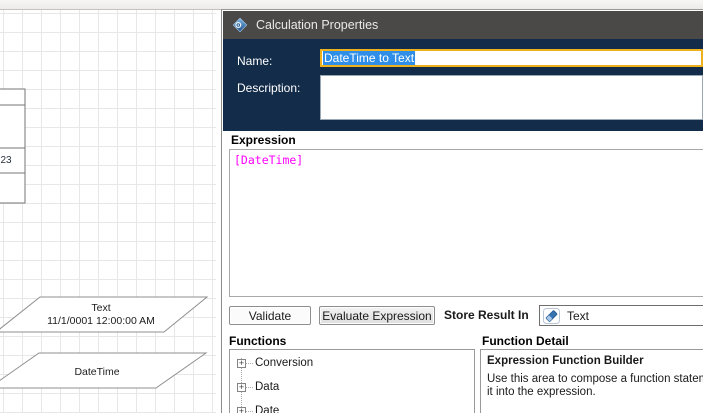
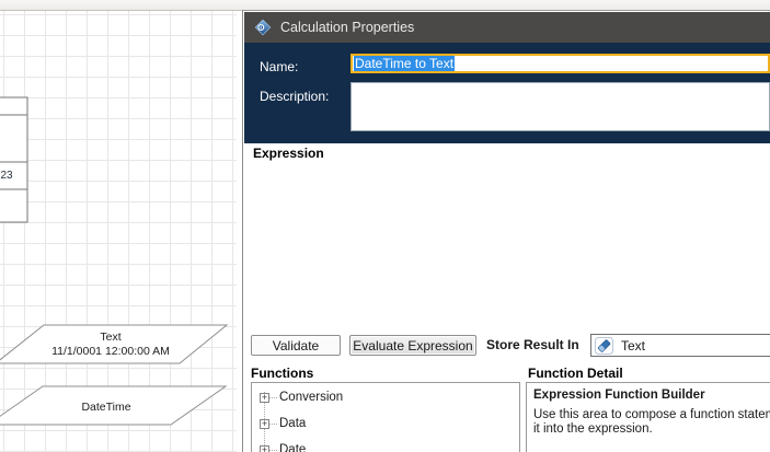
  23
  Text
  11/1/0001 12:00:00 AM
  DateTime
  Calculation Properties
  Name:
  DateTime to Text
  Description:
  Expression
- [DateTime]
  Validate
  Evaluate Expression
  Store Result In
  Text
  Functions
  +
  Conversion
  +
  Data
  +
  Date
  Function Detail
  Expression Function Builder
  Use this area to compose a function state
  it into the expression.
